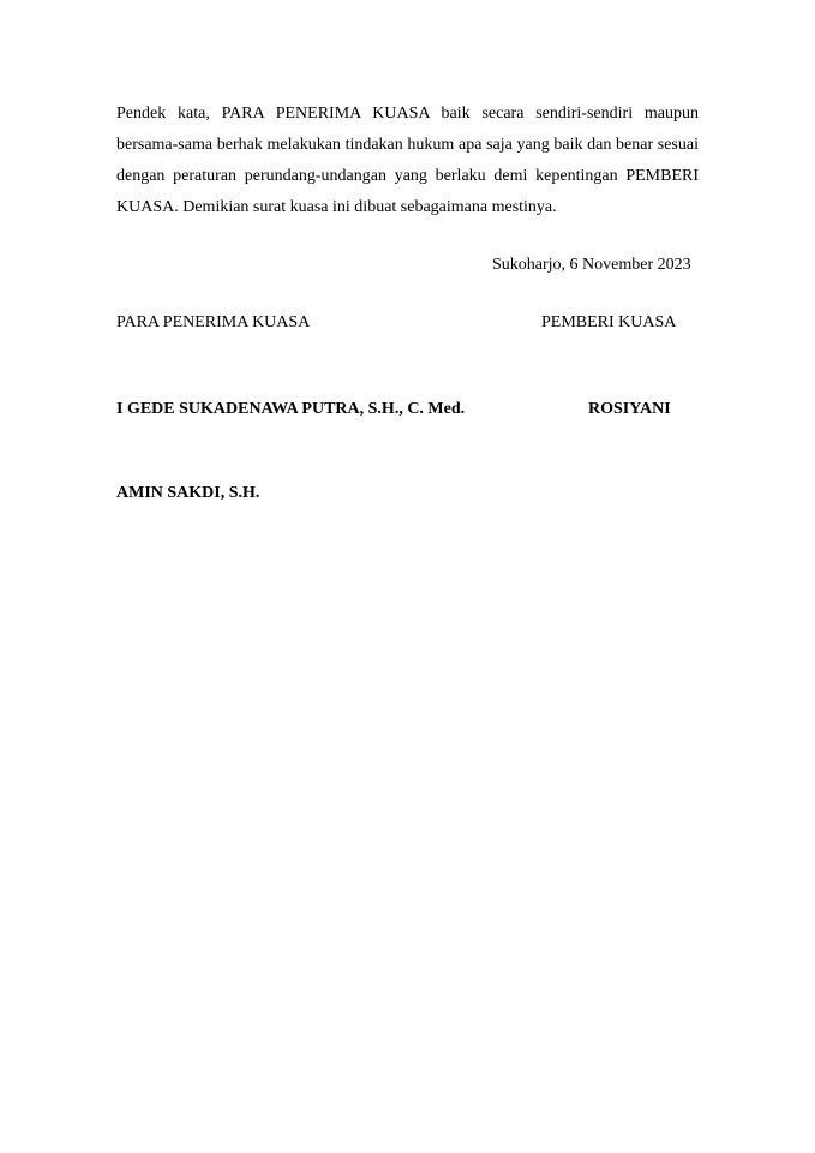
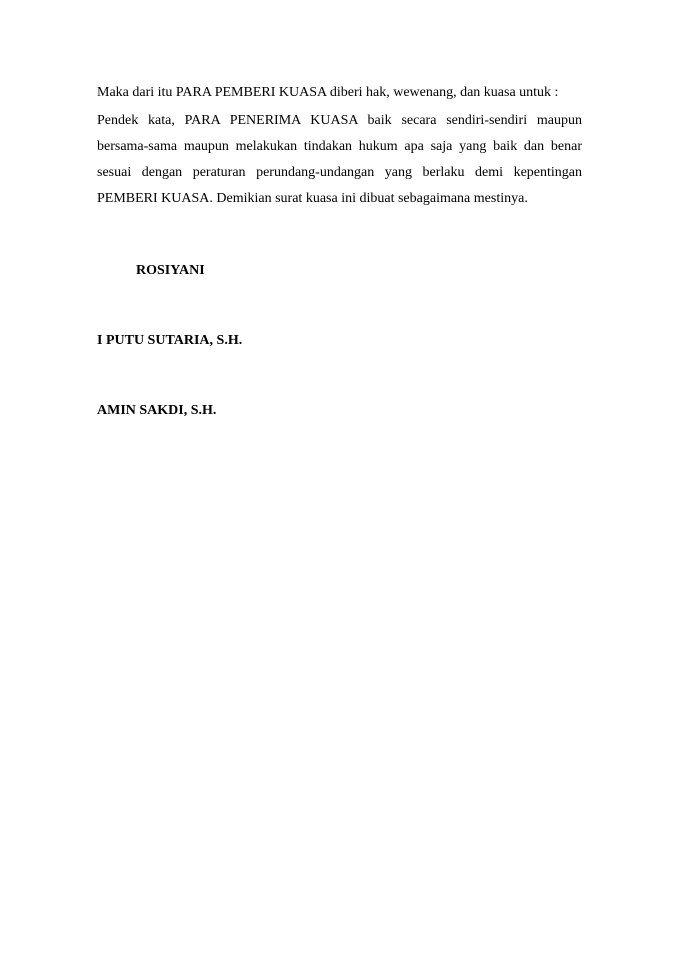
+ Maka dari itu PARA PEMBERI KUASA diberi hak, wewenang, dan kuasa untuk :
- Pendek kata, PARA PENERIMA KUASA baik secara sendiri-sendiri maupun bersama-sama berhak melakukan tindakan hukum apa saja yang baik dan benar sesuai dengan peraturan perundang-undangan yang berlaku demi kepentingan PEMBERI KUASA. Demikian surat kuasa ini dibuat sebagaimana mestinya.
+ Pendek kata, PARA PENERIMA KUASA baik secara sendiri-sendiri maupun bersama-sama maupun melakukan tindakan hukum apa saja yang baik dan benar sesuai dengan peraturan perundang-undangan yang berlaku demi kepentingan PEMBERI KUASA. Demikian surat kuasa ini dibuat sebagaimana mestinya.
- Sukoharjo, 6 November 2023
- PARA PENERIMA KUASA
- PEMBERI KUASA
- I GEDE SUKADENAWA PUTRA, S.H., C. Med.
  ROSIYANI
+ I PUTU SUTARIA, S.H.
  AMIN SAKDI, S.H.
